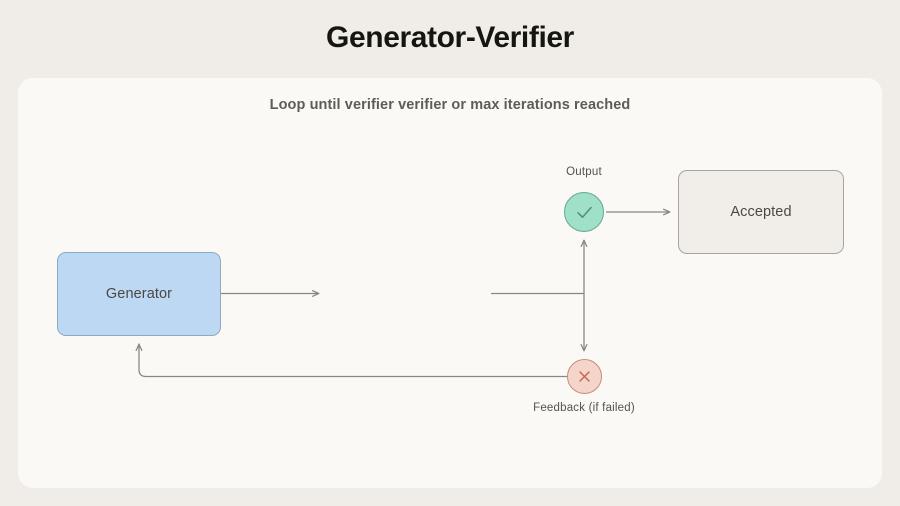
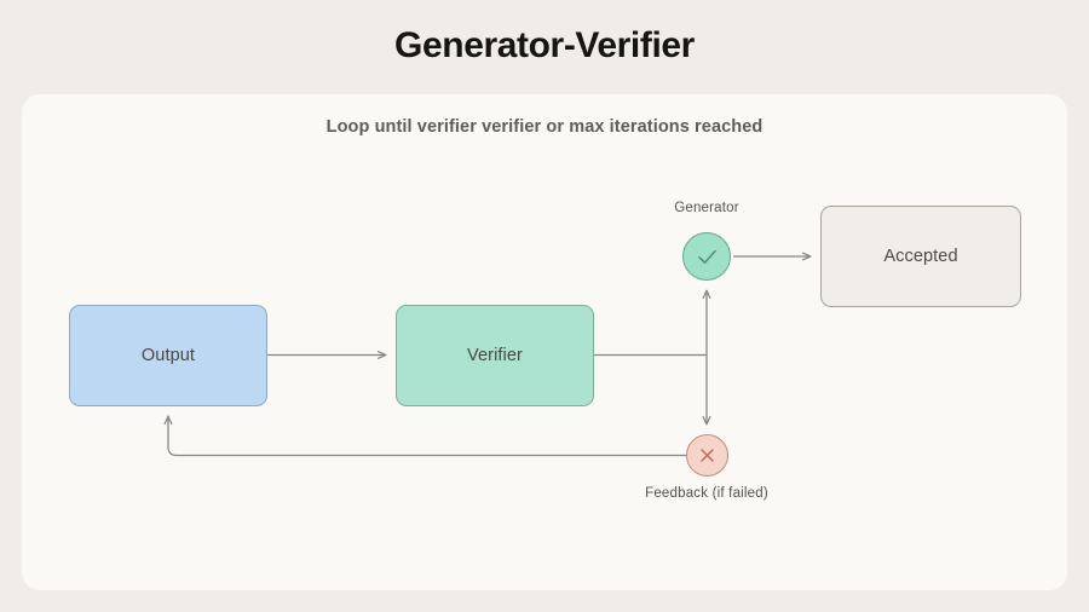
  Generator-Verifier
  Loop until verifier verifier or max iterations reached
- Generator
+ Output
+ Verifier
  Accepted
- Output
+ Generator
  Feedback (if failed)
